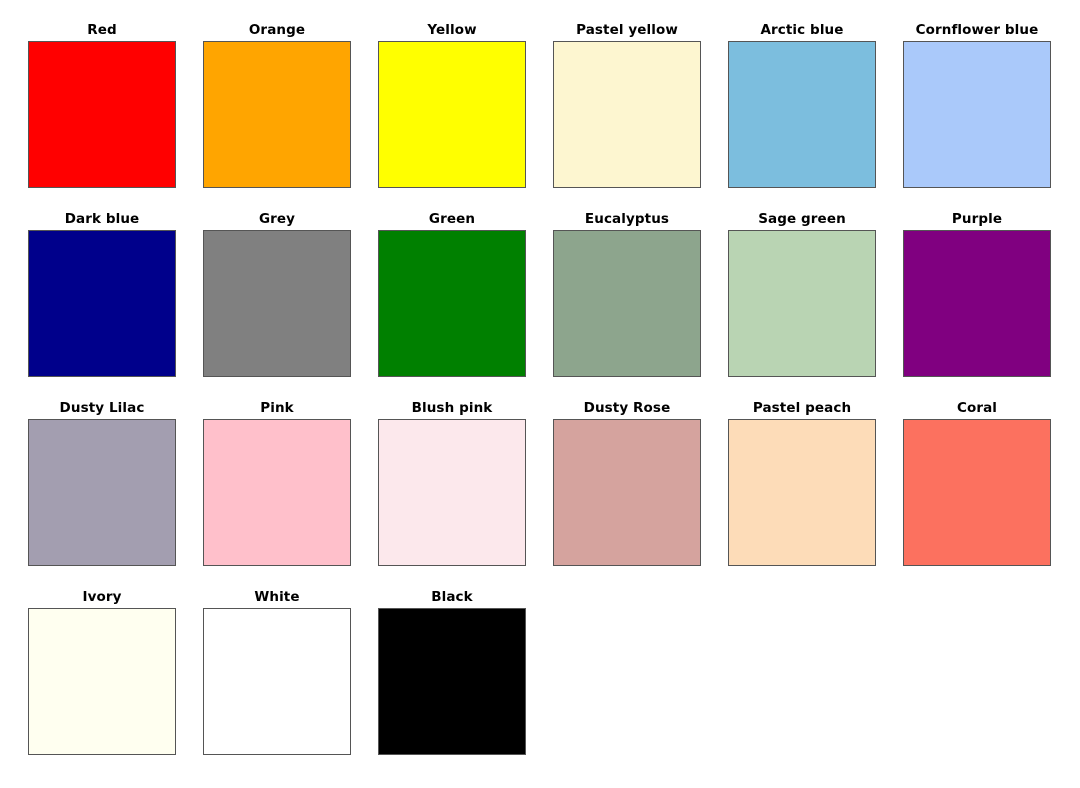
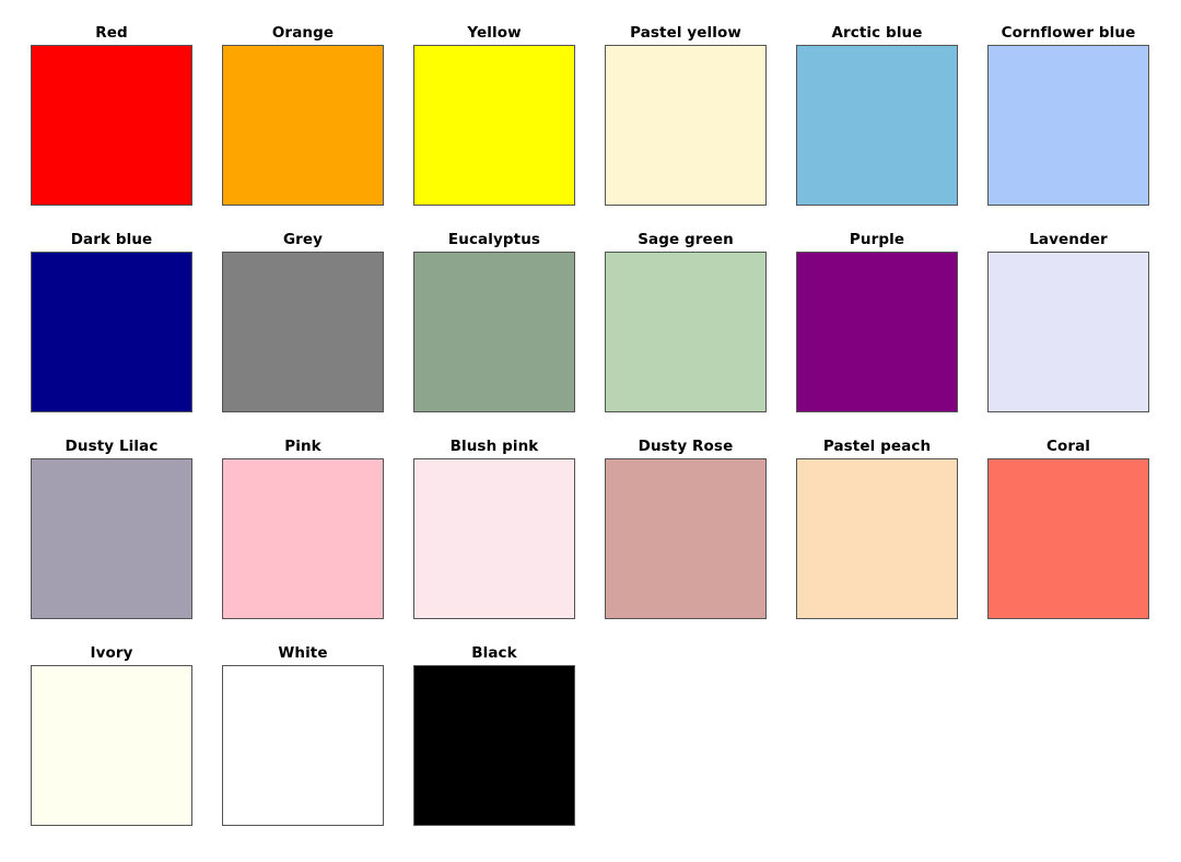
  Red
  Orange
  Yellow
  Pastel yellow
  Arctic blue
  Cornflower blue
  Dark blue
  Grey
- Green
  Eucalyptus
  Sage green
  Purple
+ Lavender
  Dusty Lilac
  Pink
  Blush pink
  Dusty Rose
  Pastel peach
  Coral
  Ivory
  White
  Black
